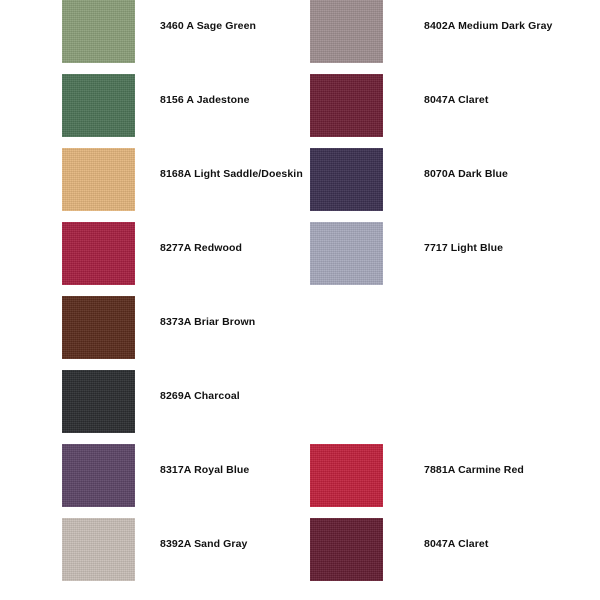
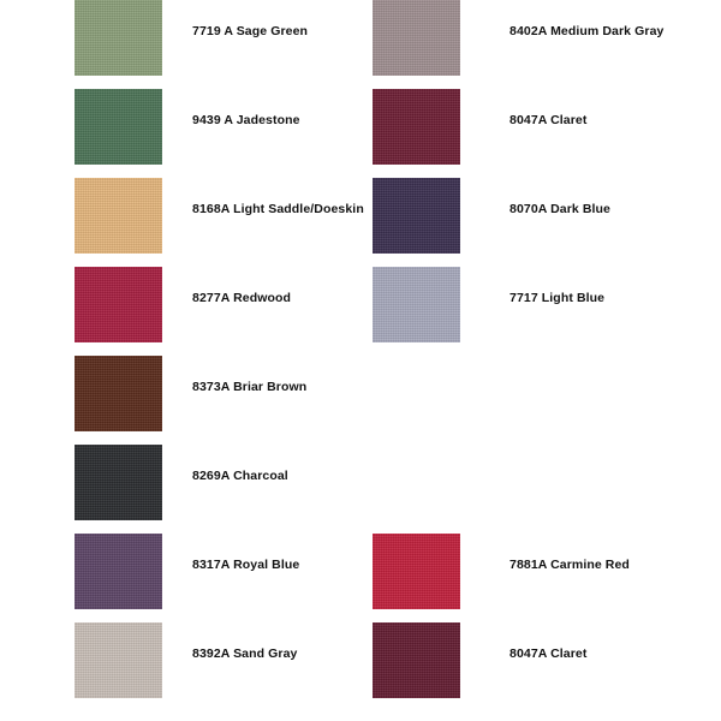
- 3460 A Sage Green
+ 7719 A Sage Green
- 8156 A Jadestone
+ 9439 A Jadestone
  8168A Light Saddle/Doeskin
  8277A Redwood
  8373A Briar Brown
  8269A Charcoal
  8317A Royal Blue
  8392A Sand Gray
  8402A Medium Dark Gray
  8047A Claret
  8070A Dark Blue
  7717 Light Blue
  7881A Carmine Red
  8047A Claret
